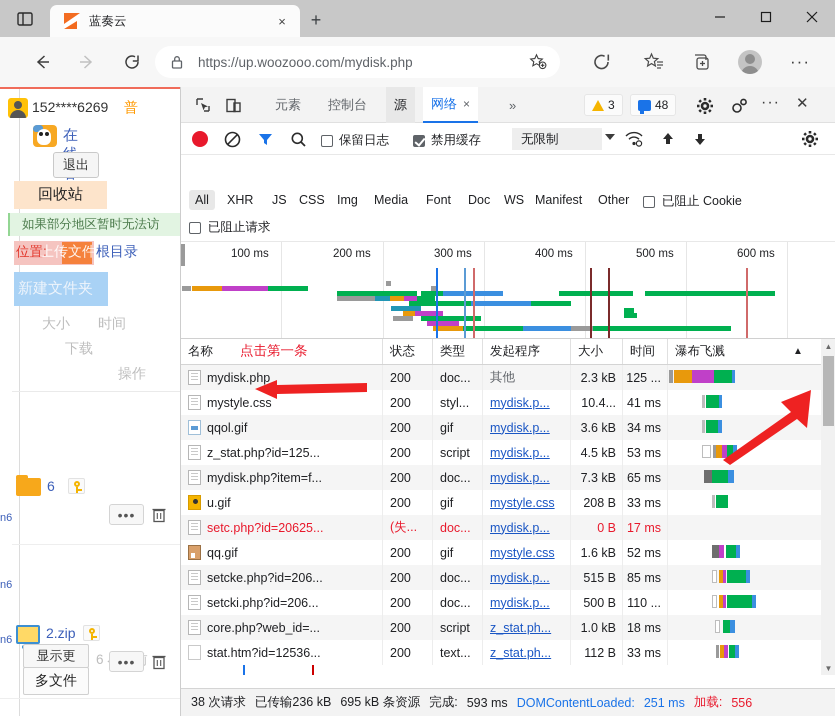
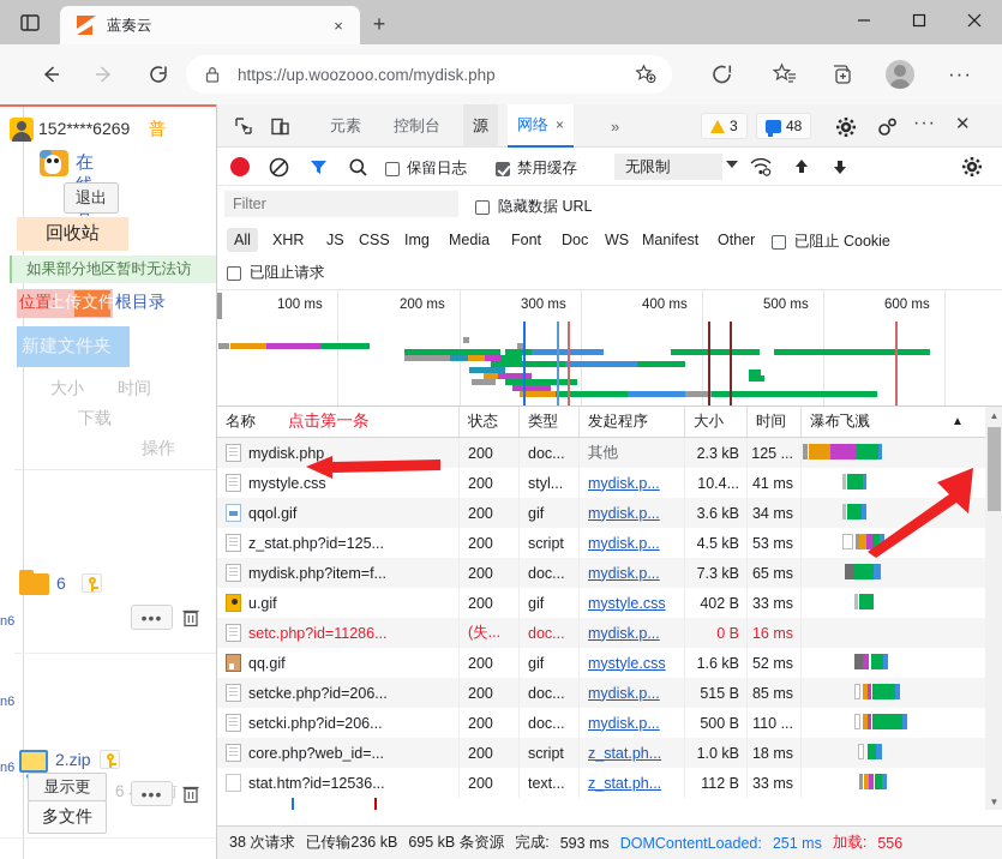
  蓝奏云
  ×
  +
  https://up.woozooo.com/mydisk.php
  ···
  152****6269
  普
  退出
  回收站
  如果部分地区暂时无法访
  位置:
  上传文件
  根目录
  新建文件夹
  大小
  时间
  下载
  操作
  n6
  n6
  n6
  6
  •••
  2.zip
  显示更
  多文件
  •••
  元素
  控制台
  源
  网络
  ×
  »
  3
  48
  ···
  ✕
  保留日志
  禁用缓存
  无限制
+ Filter
+ 隐藏数据 URL
  All
  XHR
  JS
  CSS
  Img
  Media
  Font
  Doc
  WS
  Manifest
  Other
  已阻止 Cookie
  已阻止请求
  100 ms
  200 ms
  300 ms
  400 ms
  500 ms
  600 ms
  名称
  点击第一条
  状态
  类型
  发起程序
  大小
  时间
  瀑布飞溅
  ▲
  mydisk.php
  200
  doc...
  其他
  2.3 kB
  125 ...
  mystyle.css
  200
  styl...
  mydisk.p...
  10.4...
  41 ms
  qqol.gif
  200
  gif
  mydisk.p...
  3.6 kB
  34 ms
  z_stat.php?id=125...
  200
  script
  mydisk.p...
  4.5 kB
  53 ms
  mydisk.php?item=f...
  200
  doc...
  mydisk.p...
  7.3 kB
  65 ms
  u.gif
  200
  gif
  mystyle.css
- 208 B
+ 402 B
  33 ms
- setc.php?id=20625...
+ setc.php?id=11286...
  (失...
  doc...
  mydisk.p...
  0 B
- 17 ms
+ 16 ms
  qq.gif
  200
  gif
  mystyle.css
  1.6 kB
  52 ms
  setcke.php?id=206...
  200
  doc...
  mydisk.p...
  515 B
  85 ms
  setcki.php?id=206...
  200
  doc...
  mydisk.p...
  500 B
  110 ...
  core.php?web_id=...
  200
  script
  z_stat.ph...
  1.0 kB
  18 ms
  stat.htm?id=12536...
  200
  text...
  z_stat.ph...
  112 B
  33 ms
  ▲
  ▼
  38 次请求
  已传输236 kB
  695 kB 条资源
  完成:
  593 ms
  DOMContentLoaded:
  251 ms
  加载:
  556
